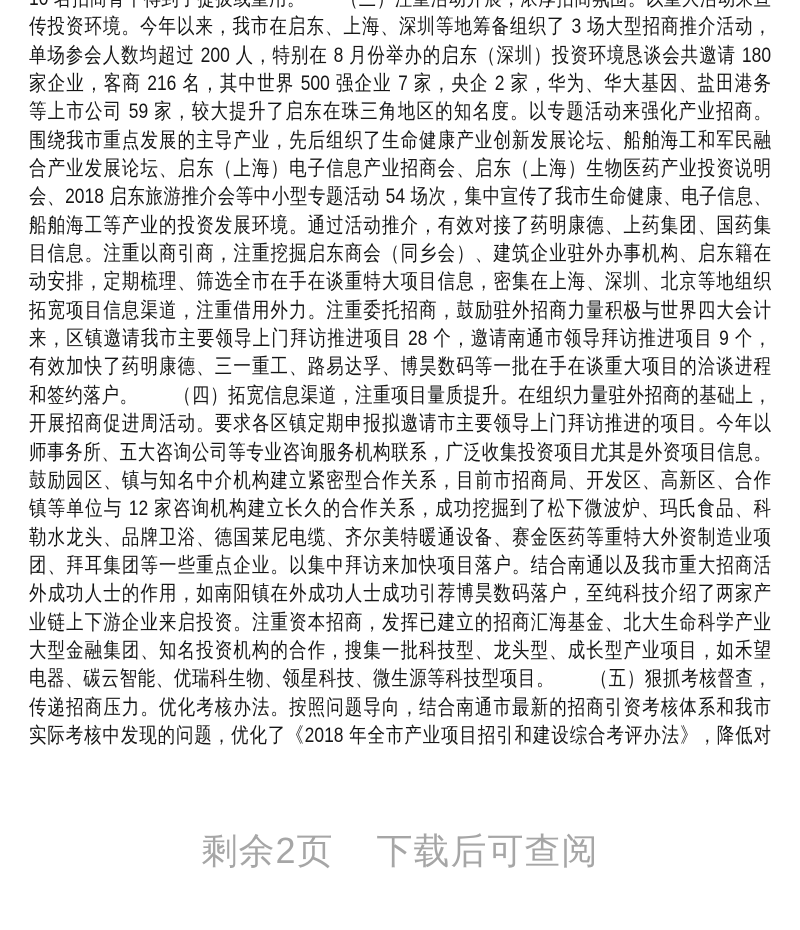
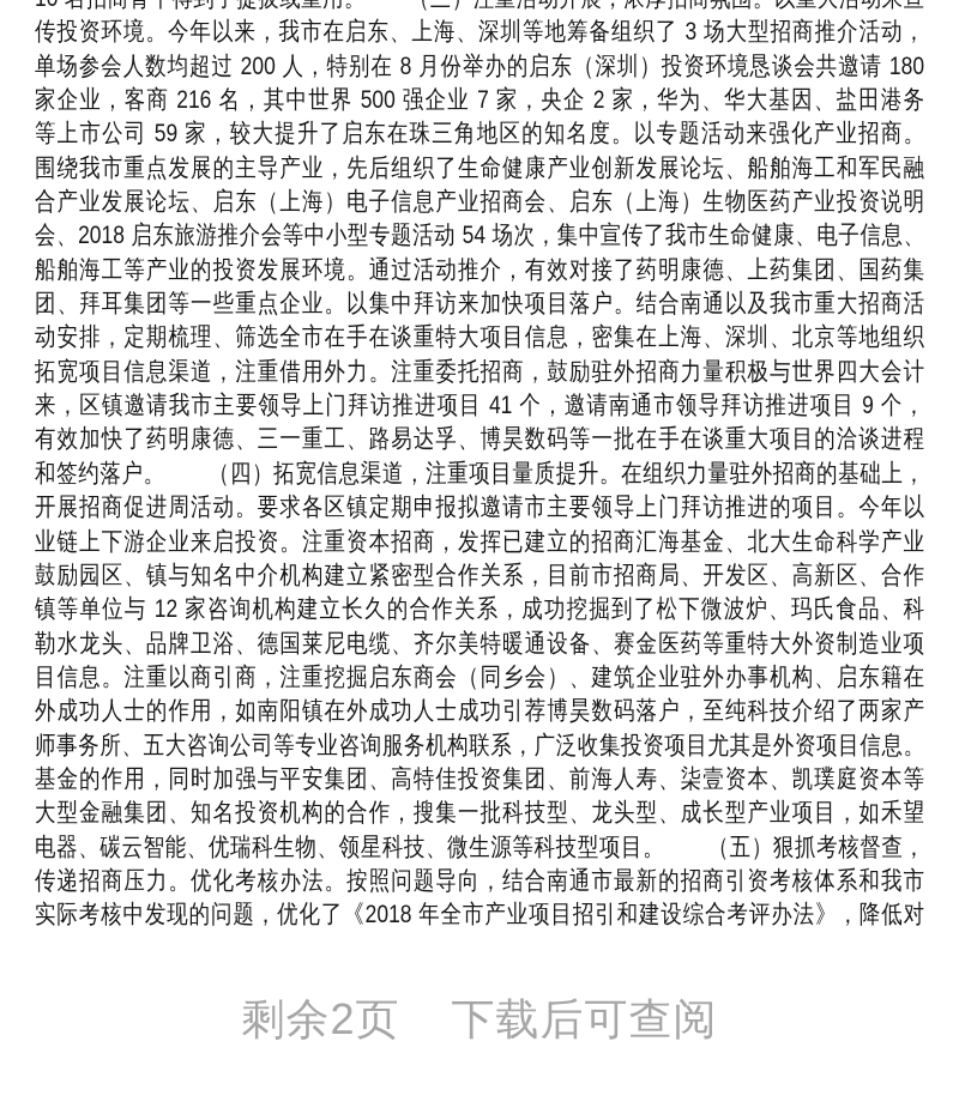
  传投资环境。今年以来，我市在启东、上海、深圳等地筹备组织了 3 场大型招商推介活动，
  单场参会人数均超过 200 人，特别在 8 月份举办的启东（深圳）投资环境恳谈会共邀请 180
  家企业，客商 216 名，其中世界 500 强企业 7 家，央企 2 家，华为、华大基因、盐田港务
  等上市公司 59 家，较大提升了启东在珠三角地区的知名度。以专题活动来强化产业招商。
  围绕我市重点发展的主导产业，先后组织了生命健康产业创新发展论坛、船舶海工和军民融
  合产业发展论坛、启东（上海）电子信息产业招商会、启东（上海）生物医药产业投资说明
  会、2018 启东旅游推介会等中小型专题活动 54 场次，集中宣传了我市生命健康、电子信息、
  船舶海工等产业的投资发展环境。通过活动推介，有效对接了药明康德、上药集团、国药集
- 目信息。注重以商引商，注重挖掘启东商会（同乡会）、建筑企业驻外办事机构、启东籍在
+ 团、拜耳集团等一些重点企业。以集中拜访来加快项目落户。结合南通以及我市重大招商活
  动安排，定期梳理、筛选全市在手在谈重特大项目信息，密集在上海、深圳、北京等地组织
  拓宽项目信息渠道，注重借用外力。注重委托招商，鼓励驻外招商力量积极与世界四大会计
- 来，区镇邀请我市主要领导上门拜访推进项目 28 个，邀请南通市领导拜访推进项目 9 个，
+ 来，区镇邀请我市主要领导上门拜访推进项目 41 个，邀请南通市领导拜访推进项目 9 个，
  有效加快了药明康德、三一重工、路易达孚、博昊数码等一批在手在谈重大项目的洽谈进程
  和签约落户。 （四）拓宽信息渠道，注重项目量质提升。在组织力量驻外招商的基础上，
  开展招商促进周活动。要求各区镇定期申报拟邀请市主要领导上门拜访推进的项目。今年以
- 师事务所、五大咨询公司等专业咨询服务机构联系，广泛收集投资项目尤其是外资项目信息。
+ 业链上下游企业来启投资。注重资本招商，发挥已建立的招商汇海基金、北大生命科学产业
  鼓励园区、镇与知名中介机构建立紧密型合作关系，目前市招商局、开发区、高新区、合作
  镇等单位与 12 家咨询机构建立长久的合作关系，成功挖掘到了松下微波炉、玛氏食品、科
  勒水龙头、品牌卫浴、德国莱尼电缆、齐尔美特暖通设备、赛金医药等重特大外资制造业项
- 团、拜耳集团等一些重点企业。以集中拜访来加快项目落户。结合南通以及我市重大招商活
+ 目信息。注重以商引商，注重挖掘启东商会（同乡会）、建筑企业驻外办事机构、启东籍在
  外成功人士的作用，如南阳镇在外成功人士成功引荐博昊数码落户，至纯科技介绍了两家产
- 业链上下游企业来启投资。注重资本招商，发挥已建立的招商汇海基金、北大生命科学产业
+ 师事务所、五大咨询公司等专业咨询服务机构联系，广泛收集投资项目尤其是外资项目信息。
+ 基金的作用，同时加强与平安集团、高特佳投资集团、前海人寿、柒壹资本、凯璞庭资本等
  大型金融集团、知名投资机构的合作，搜集一批科技型、龙头型、成长型产业项目，如禾望
  电器、碳云智能、优瑞科生物、领星科技、微生源等科技型项目。 （五）狠抓考核督查，
  传递招商压力。优化考核办法。按照问题导向，结合南通市最新的招商引资考核体系和我市
  实际考核中发现的问题，优化了《2018 年全市产业项目招引和建设综合考评办法》，降低对
  剩余2页
  下载后可查阅
